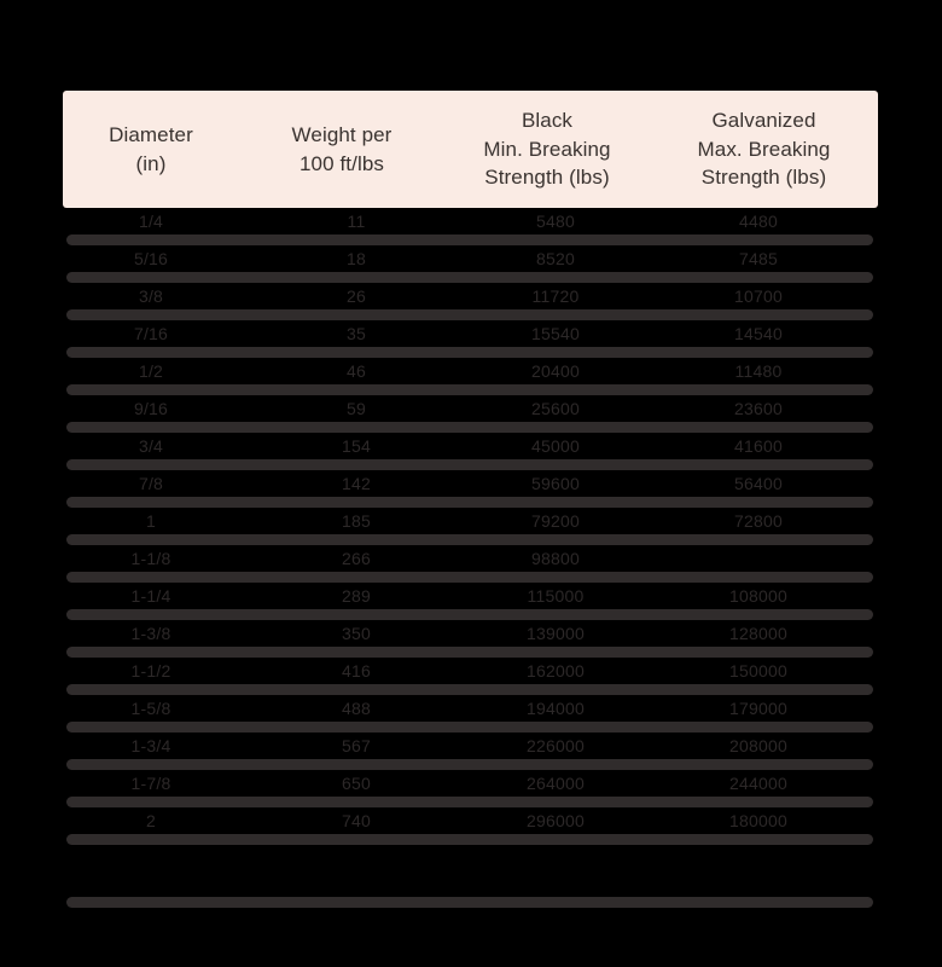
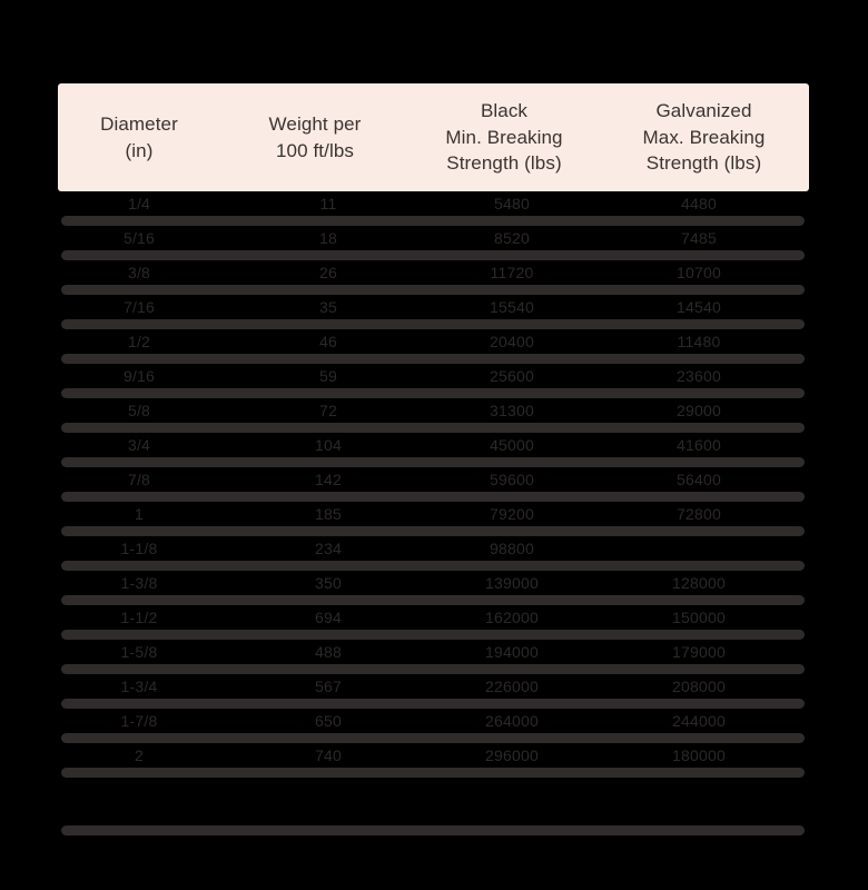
  Diameter
  (in)
  Weight per
  100 ft/lbs
  Black
  Min. Breaking
  Strength (lbs)
  Galvanized
  Max. Breaking
  Strength (lbs)
  1/4
  11
  5480
  4480
  5/16
  18
  8520
  7485
  3/8
  26
  11720
  10700
  7/16
  35
  15540
  14540
  1/2
  46
  20400
  11480
  9/16
  59
  25600
  23600
+ 5/8
+ 72
+ 31300
+ 29000
  3/4
- 154
+ 104
  45000
  41600
  7/8
  142
  59600
  56400
  1
  185
  79200
  72800
  1-1/8
- 266
+ 234
  98800
- 1-1/4
- 289
- 115000
- 108000
  1-3/8
  350
  139000
  128000
  1-1/2
- 416
+ 694
  162000
  150000
  1-5/8
  488
  194000
  179000
  1-3/4
  567
  226000
  208000
  1-7/8
  650
  264000
  244000
  2
  740
  296000
  180000
